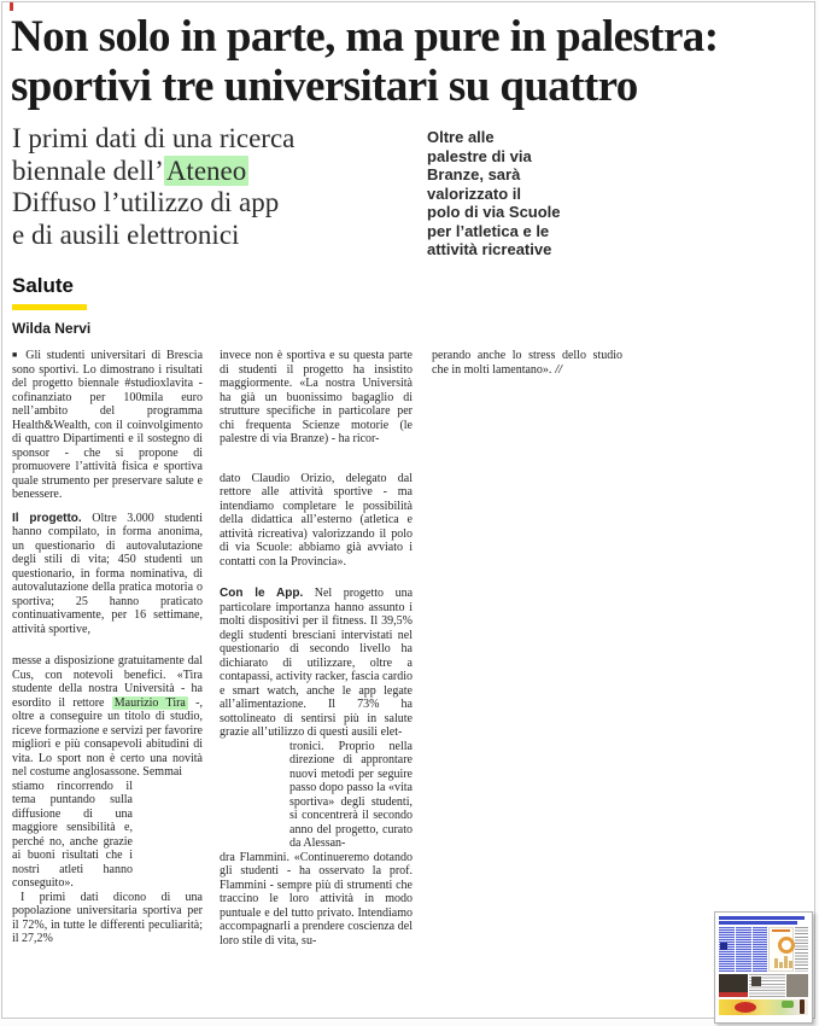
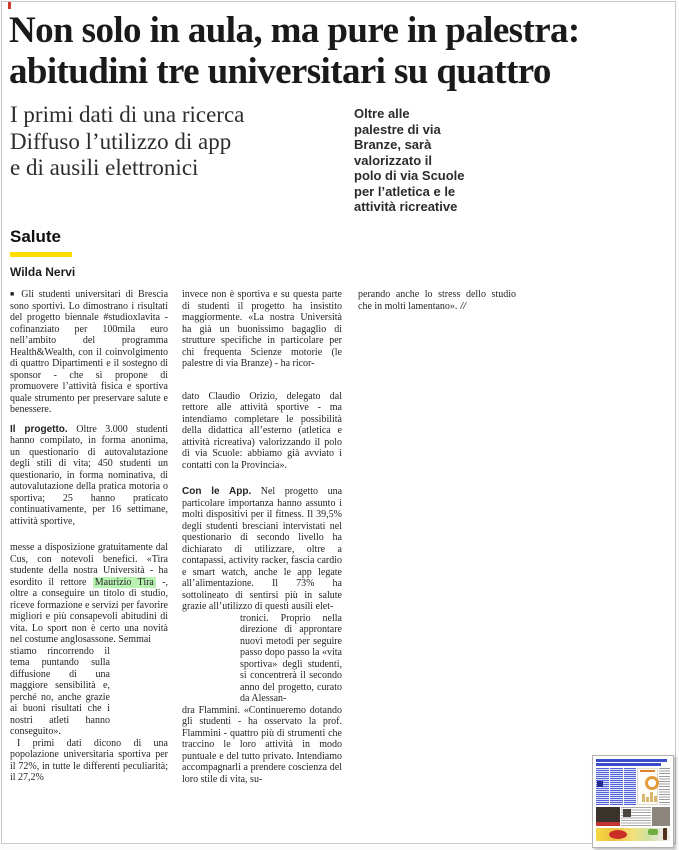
- Non solo in parte, ma pure in palestra:
+ Non solo in aula, ma pure in palestra:
- sportivi tre universitari su quattro
+ abitudini tre universitari su quattro
  I primi dati di una ricerca
- biennale dell’Ateneo
  Diffuso l’utilizzo di app
  e di ausili elettronici
  Oltre alle
  palestre di via
  Branze, sarà
  valorizzato il
  polo di via Scuole
  per l’atletica e le
  attività ricreative
  Salute
  Wilda Nervi
  ■ Gli studenti universitari di Brescia sono sportivi. Lo dimostrano i risultati del progetto biennale #studioxlavita - cofinanziato per 100mila euro nell’ambito del programma Health&Wealth, con il coinvolgimento di quattro Dipartimenti e il sostegno di sponsor - che si propone di promuovere l’attività fisica e sportiva quale strumento per preservare salute e benessere.
  Il progetto. Oltre 3.000 studenti hanno compilato, in forma anonima, un questionario di autovalutazione degli stili di vita; 450 studenti un questionario, in forma nominativa, di autovalutazione della pratica motoria o sportiva; 25 hanno praticato continuativamente, per 16 settimane, attività sportive,
  messe a disposizione gratuitamente dal Cus, con notevoli benefici. «Tira studente della nostra Università - ha esordito il rettore Maurizio Tira -, oltre a conseguire un titolo di studio, riceve formazione e servizi per favorire migliori e più consapevoli abitudini di vita. Lo sport non è certo una novità nel costume anglosassone. Semmai
  stiamo rincorrendo il tema puntando sulla diffusione di una maggiore sensibilità e, perché no, anche grazie ai buoni risultati che i nostri atleti hanno conseguito».
  I primi dati dicono di una popolazione universitaria sportiva per il 72%, in tutte le differenti peculiarità; il 27,2%
  invece non è sportiva e su questa parte di studenti il progetto ha insistito maggiormente. «La nostra Università ha già un buonissimo bagaglio di strutture specifiche in particolare per chi frequenta Scienze motorie (le palestre di via Branze) - ha ricor-
  dato Claudio Orizio, delegato dal rettore alle attività sportive - ma intendiamo completare le possibilità della didattica all’esterno (atletica e attività ricreativa) valorizzando il polo di via Scuole: abbiamo già avviato i contatti con la Provincia».
  Con le App. Nel progetto una particolare importanza hanno assunto i molti dispositivi per il fitness. Il 39,5% degli studenti bresciani intervistati nel questionario di secondo livello ha dichiarato di utilizzare, oltre a contapassi, activity racker, fascia cardio e smart watch, anche le app legate all’alimentazione. Il 73% ha sottolineato di sentirsi più in salute grazie all’utilizzo di questi ausili elet-
  tronici. Proprio nella direzione di approntare nuovi metodi per seguire passo dopo passo la «vita sportiva» degli studenti, si concentrerà il secondo anno del progetto, curato da Alessan-
- dra Flammini. «Continueremo dotando gli studenti - ha osservato la prof. Flammini - sempre più di strumenti che traccino le loro attività in modo puntuale e del tutto privato. Intendiamo accompagnarli a prendere coscienza del loro stile di vita, su-
+ dra Flammini. «Continueremo dotando gli studenti - ha osservato la prof. Flammini - quattro più di strumenti che traccino le loro attività in modo puntuale e del tutto privato. Intendiamo accompagnarli a prendere coscienza del loro stile di vita, su-
  perando anche lo stress dello studio che in molti lamentano». //
